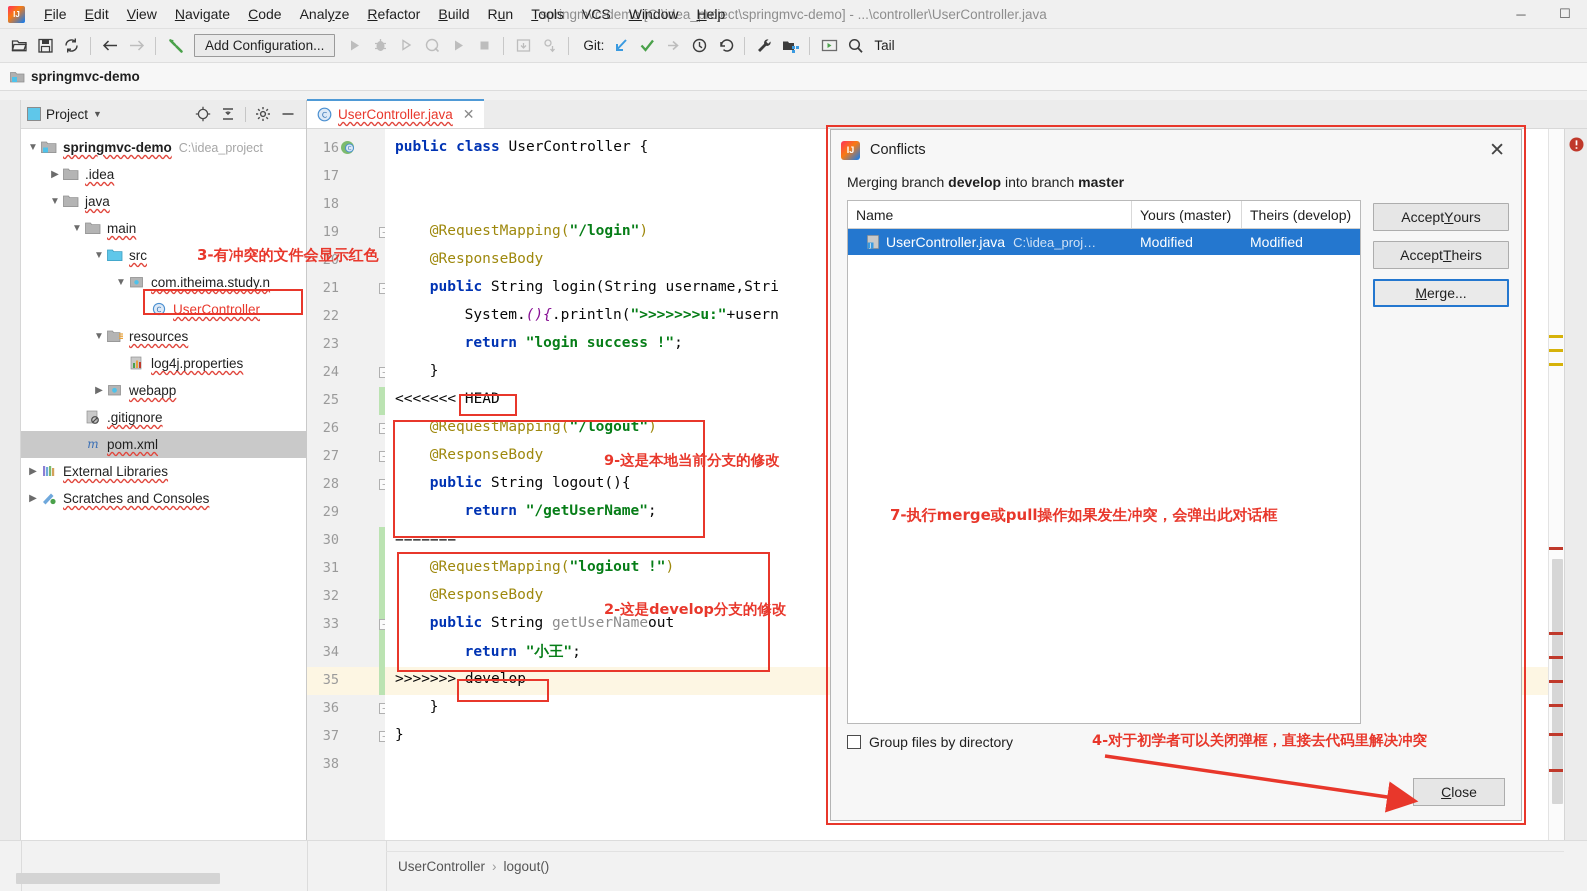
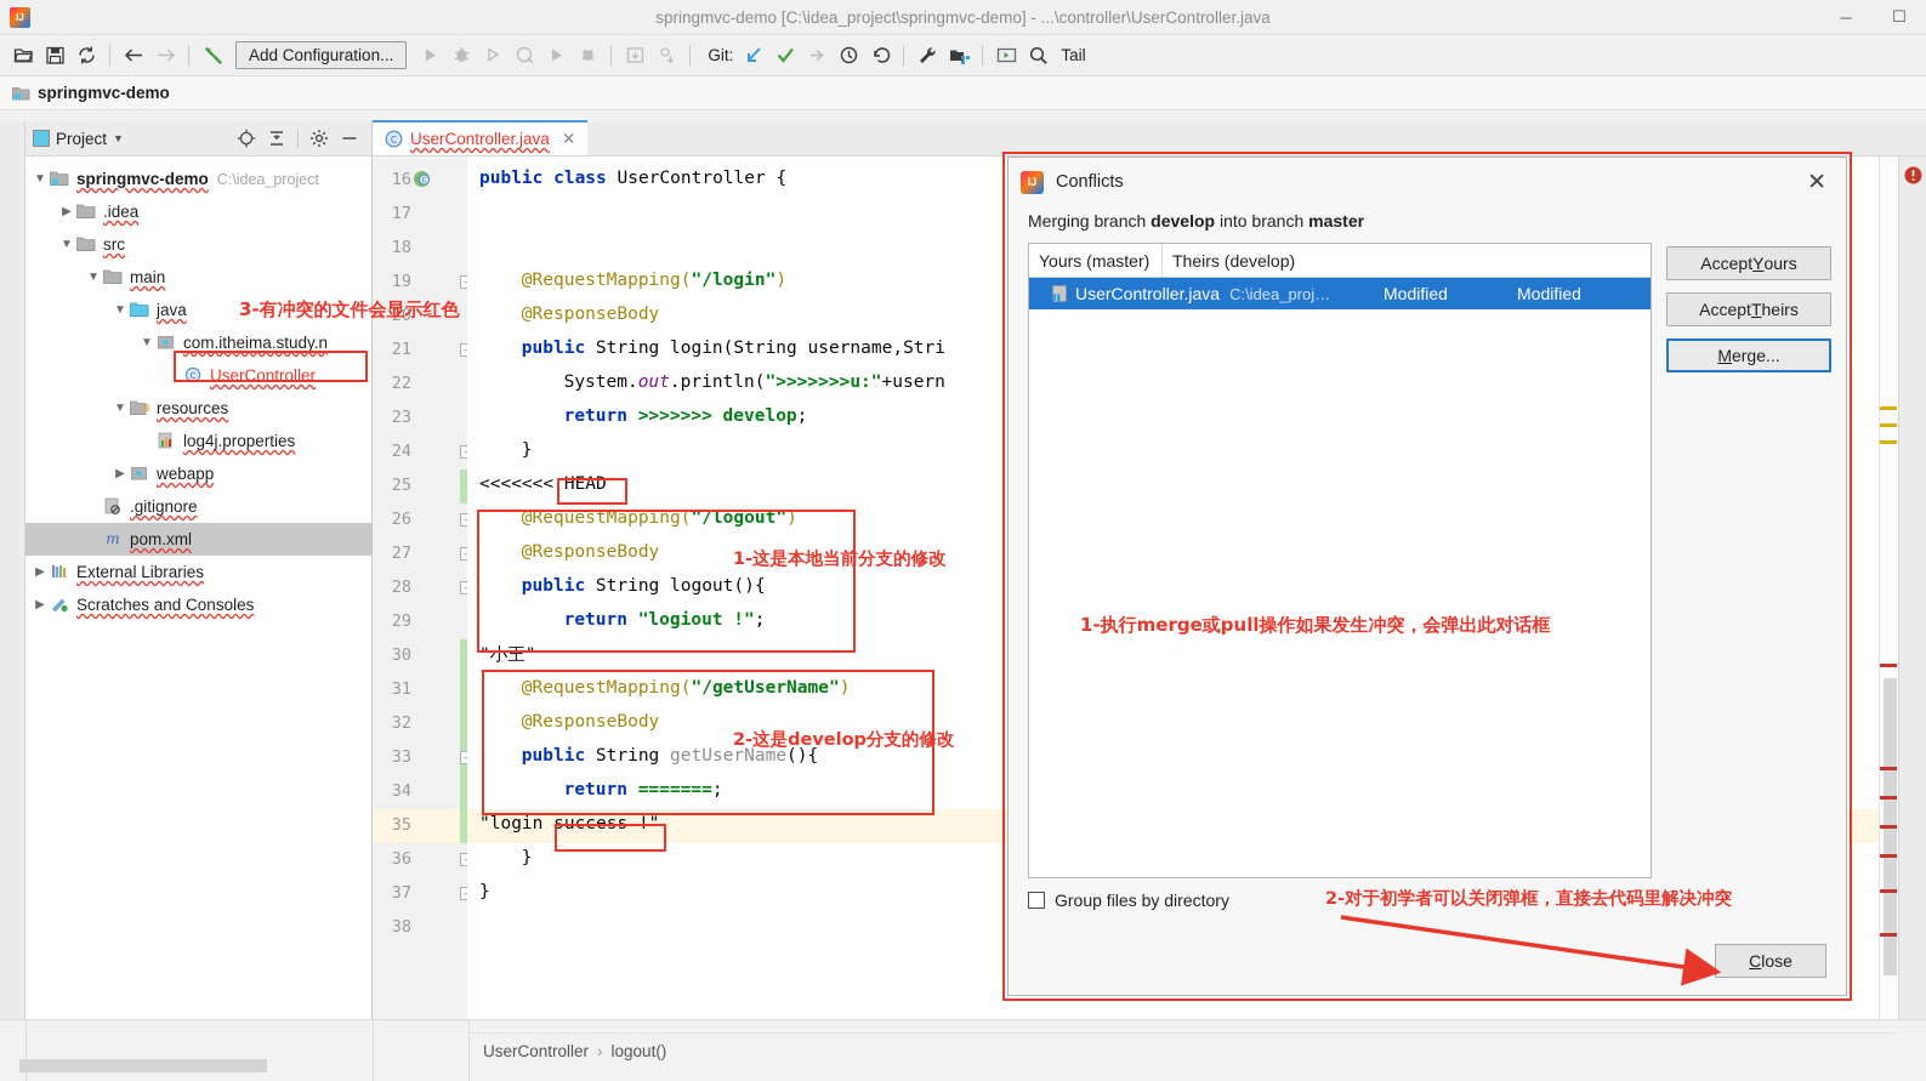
- File
- Edit
- View
- Navigate
- Code
- Analyze
- Refactor
- Build
- Run
- Tools
- VCS
- Window
- Help
  springmvc-demo [C:\idea_project\springmvc-demo] - ...\controller\UserController.java
  ─
  ☐
  Add Configuration...
  Git:
  Tail
  springmvc-demo
  Project
  ▼
  ▼
  springmvc-demo
  C:\idea_project
  ▶
  .idea
  ▼
- java
+ src
  ▼
  main
  ▼
- src
+ java
  ▼
  com.itheima.study.n
  C
  UserController
  ▼
  resources
  log4j.properties
  ▶
  webapp
  .gitignore
  m
  pom.xml
  ▶
  External Libraries
  ▶
  Scratches and Consoles
  C
  UserController.java
  ✕
  16
  17
  18
  19
  20
  21
  22
  23
  24
  25
  26
  27
  28
  29
  30
  31
  32
  33
  34
  35
  36
  37
  38
  public class UserController {
  @RequestMapping("/login")
  @ResponseBody
  public String login(String username,Stri
- System.(){.println(">>>>>>>u:"+usern
+ System.out.println(">>>>>>>u:"+usern
- return "login success !";
+ return >>>>>>> develop;
  }
  <<<<<<< HEAD
  @RequestMapping("/logout")
  @ResponseBody
  public String logout(){
- return "/getUserName";
+ return "logiout !";
- =======
+ "小王"
- @RequestMapping("logiout !")
+ @RequestMapping("/getUserName")
  @ResponseBody
- public String getUserNameout
+ public String getUserName(){
- return "小王";
+ return =======;
- >>>>>>> develop
+ "login success !"
  }
  }
  UserController
  ›
  logout()
  Conflicts
  ✕
  Merging branch develop into branch master
- Name
  Yours (master)
  Theirs (develop)
  UserController.java
  C:\idea_proj…
  Modified
  Modified
  Accept
  Y
  ours
  Accept
  T
  heirs
  M
  erge...
  Group files by directory
  C
  lose
  3-有冲突的文件会显示红色
- 9-这是本地当前分支的修改
+ 1-这是本地当前分支的修改
  2-这是develop分支的修改
- 7-执行merge或pull操作如果发生冲突，会弹出此对话框
+ 1-执行merge或pull操作如果发生冲突，会弹出此对话框
- 4-对于初学者可以关闭弹框，直接去代码里解决冲突
+ 2-对于初学者可以关闭弹框，直接去代码里解决冲突
